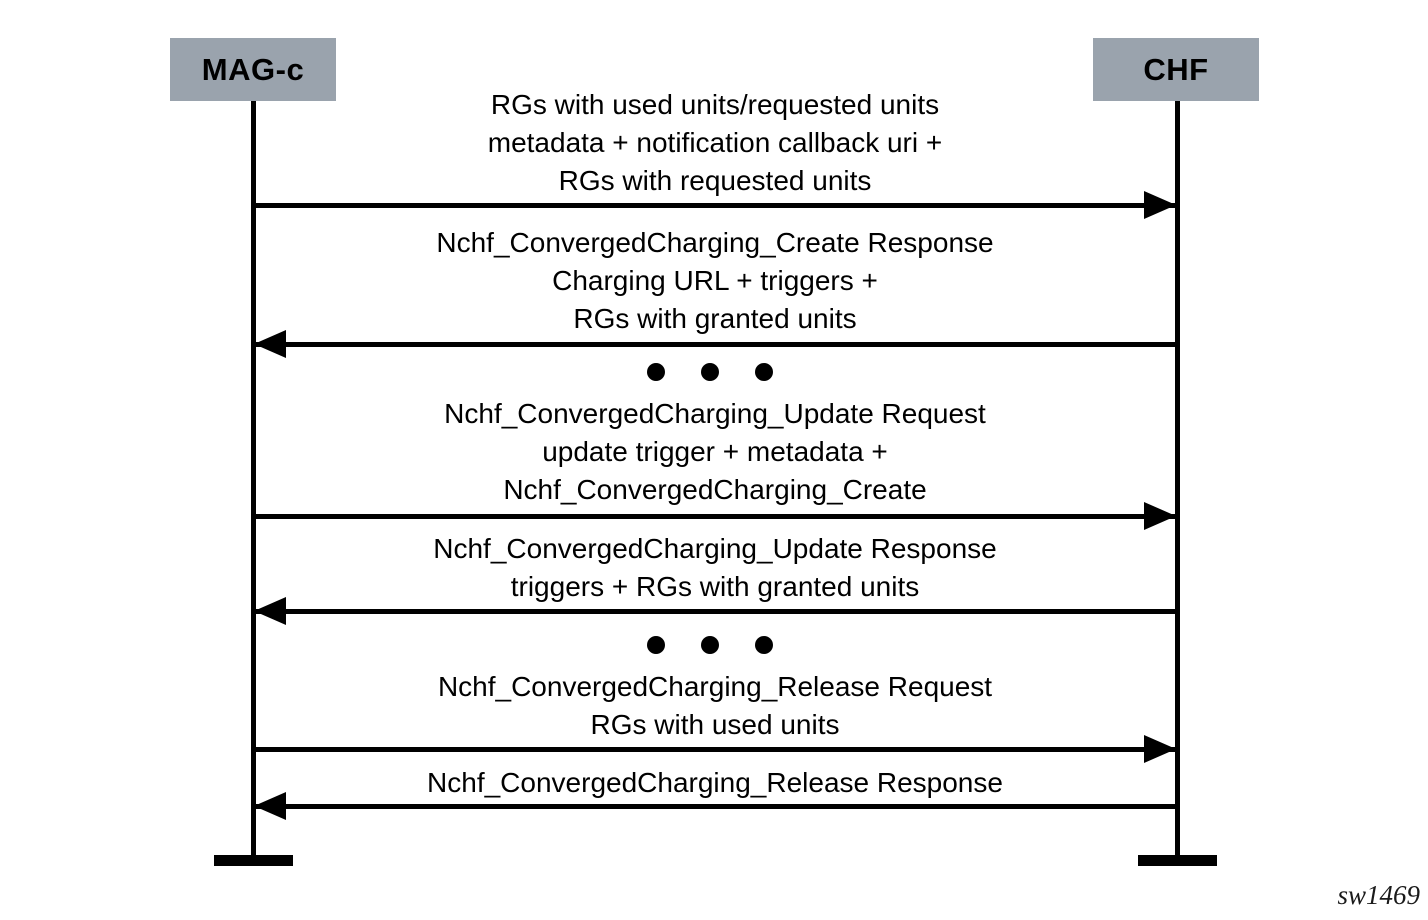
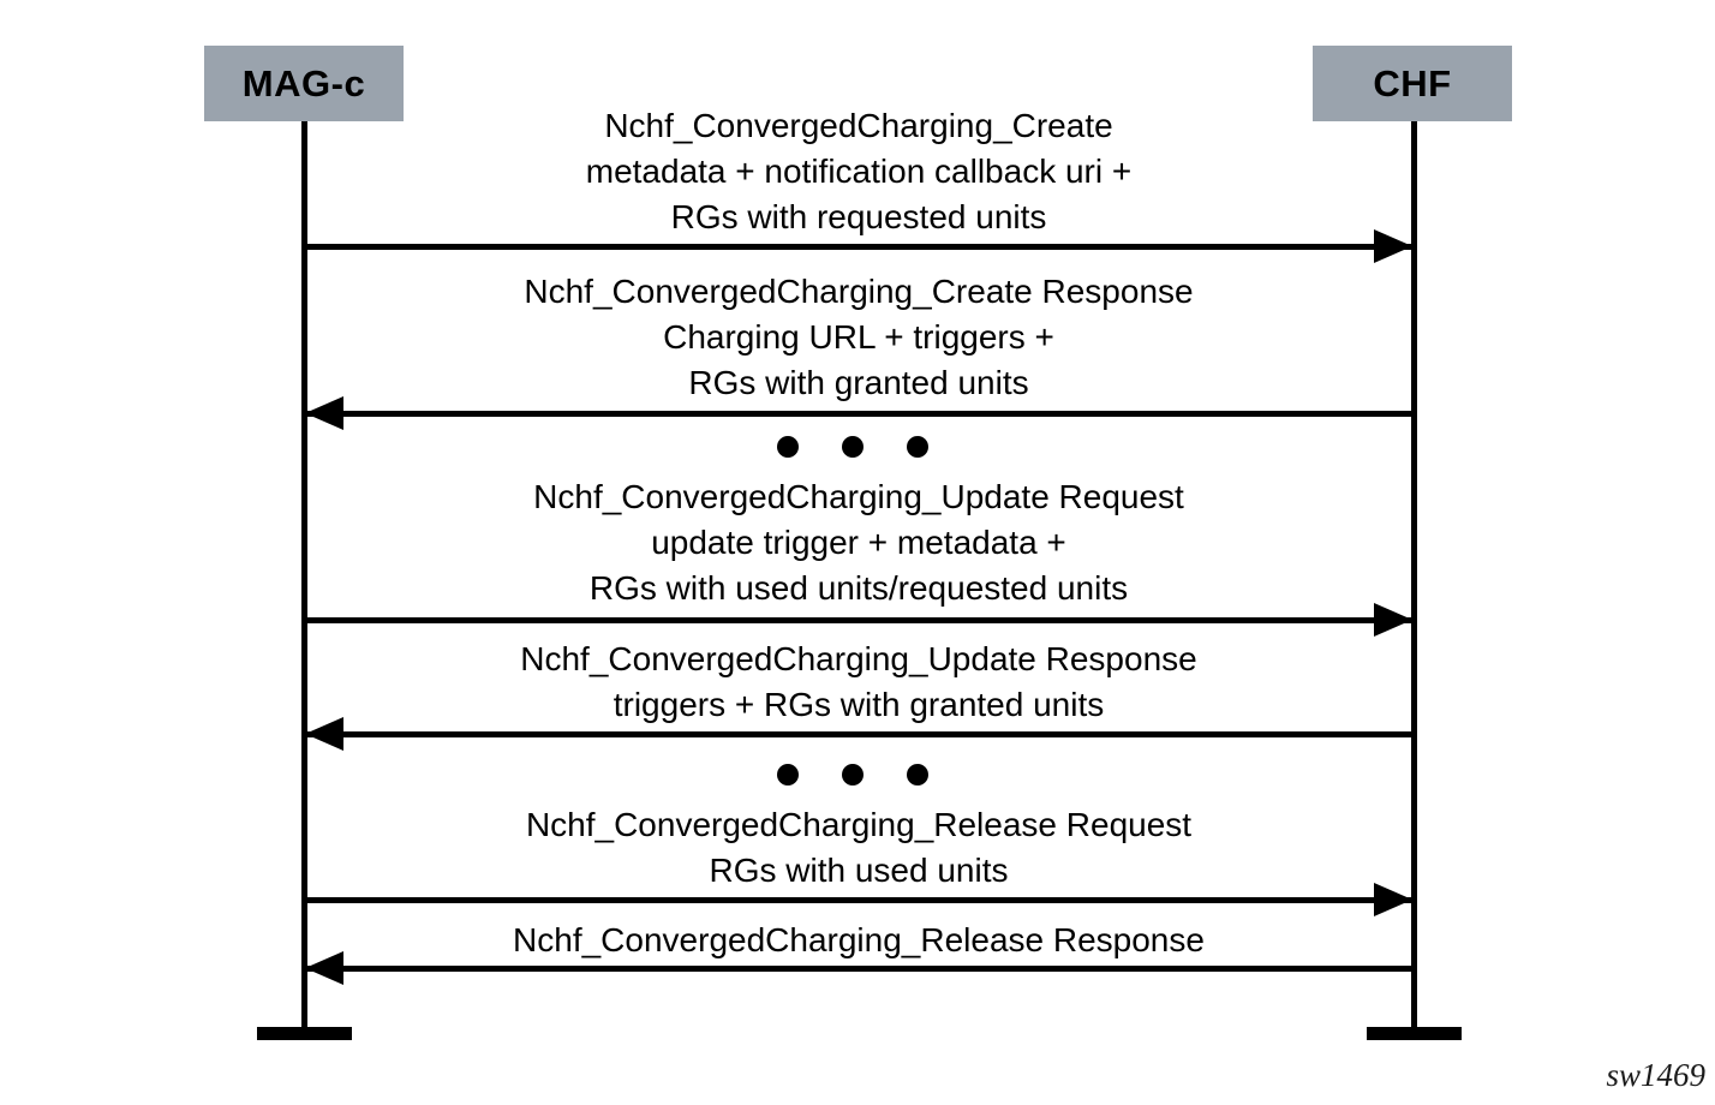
  MAG-c
  CHF
- RGs with used units/requested units
+ Nchf_ConvergedCharging_Create
  metadata + notification callback uri +
  RGs with requested units
  Nchf_ConvergedCharging_Create Response
  Charging URL + triggers +
  RGs with granted units
  Nchf_ConvergedCharging_Update Request
  update trigger + metadata +
- Nchf_ConvergedCharging_Create
+ RGs with used units/requested units
  Nchf_ConvergedCharging_Update Response
  triggers + RGs with granted units
  Nchf_ConvergedCharging_Release Request
  RGs with used units
  Nchf_ConvergedCharging_Release Response
  sw1469
